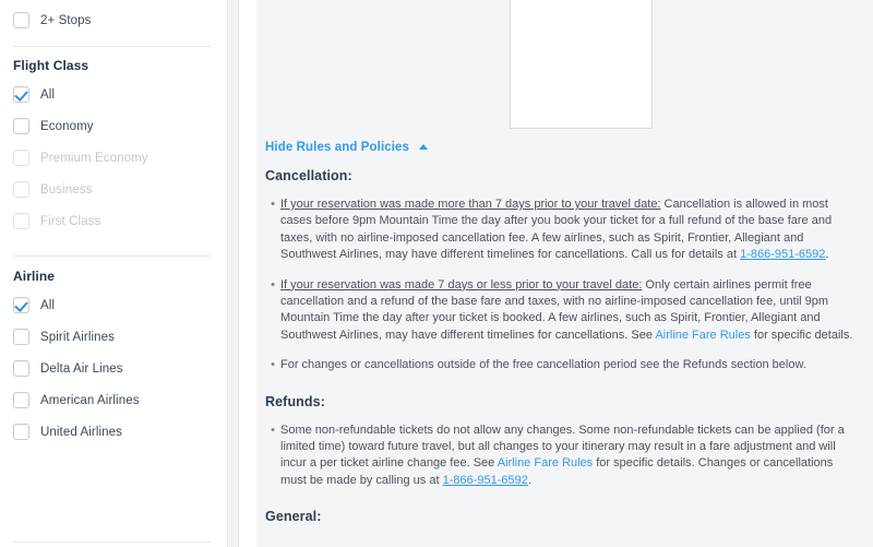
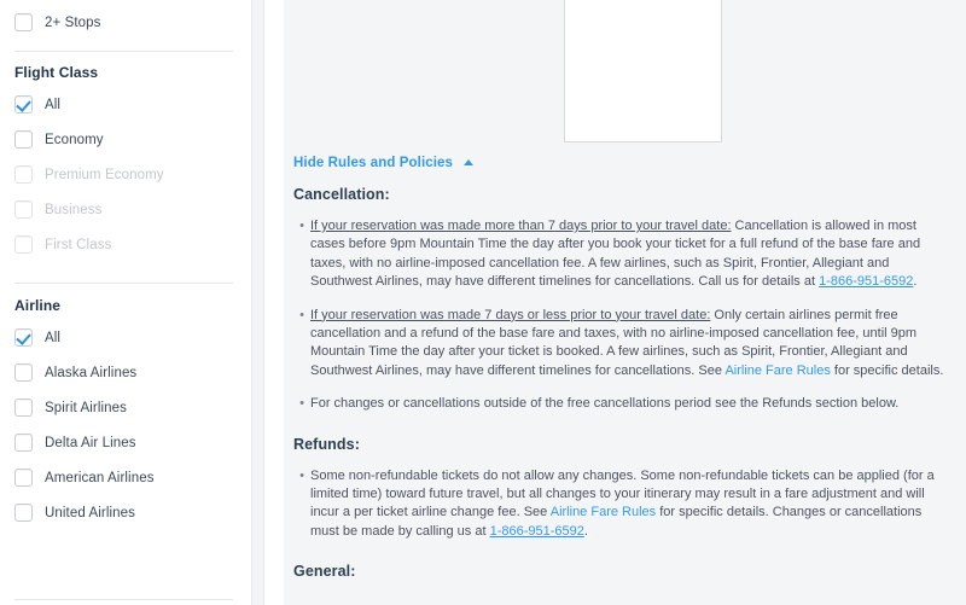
  2+ Stops
  Flight Class
  All
  Economy
  Premium Economy
  Business
  First Class
  Airline
  All
+ Alaska Airlines
  Spirit Airlines
  Delta Air Lines
  American Airlines
  United Airlines
  Hide Rules and Policies
  Cancellation:
  •
  If your reservation was made more than 7 days prior to your travel date: Cancellation is allowed in most cases before 9pm Mountain Time the day after you book your ticket for a full refund of the base fare and taxes, with no airline-imposed cancellation fee. A few airlines, such as Spirit, Frontier, Allegiant and Southwest Airlines, may have different timelines for cancellations. Call us for details at 1-866-951-6592.
  •
  If your reservation was made 7 days or less prior to your travel date: Only certain airlines permit free cancellation and a refund of the base fare and taxes, with no airline-imposed cancellation fee, until 9pm Mountain Time the day after your ticket is booked. A few airlines, such as Spirit, Frontier, Allegiant and Southwest Airlines, may have different timelines for cancellations. See Airline Fare Rules for specific details.
  •
- For changes or cancellations outside of the free cancellation period see the Refunds section below.
+ For changes or cancellations outside of the free cancellations period see the Refunds section below.
  Refunds:
  •
  Some non-refundable tickets do not allow any changes. Some non-refundable tickets can be applied (for a limited time) toward future travel, but all changes to your itinerary may result in a fare adjustment and will incur a per ticket airline change fee. See Airline Fare Rules for specific details. Changes or cancellations must be made by calling us at 1-866-951-6592.
  General:
